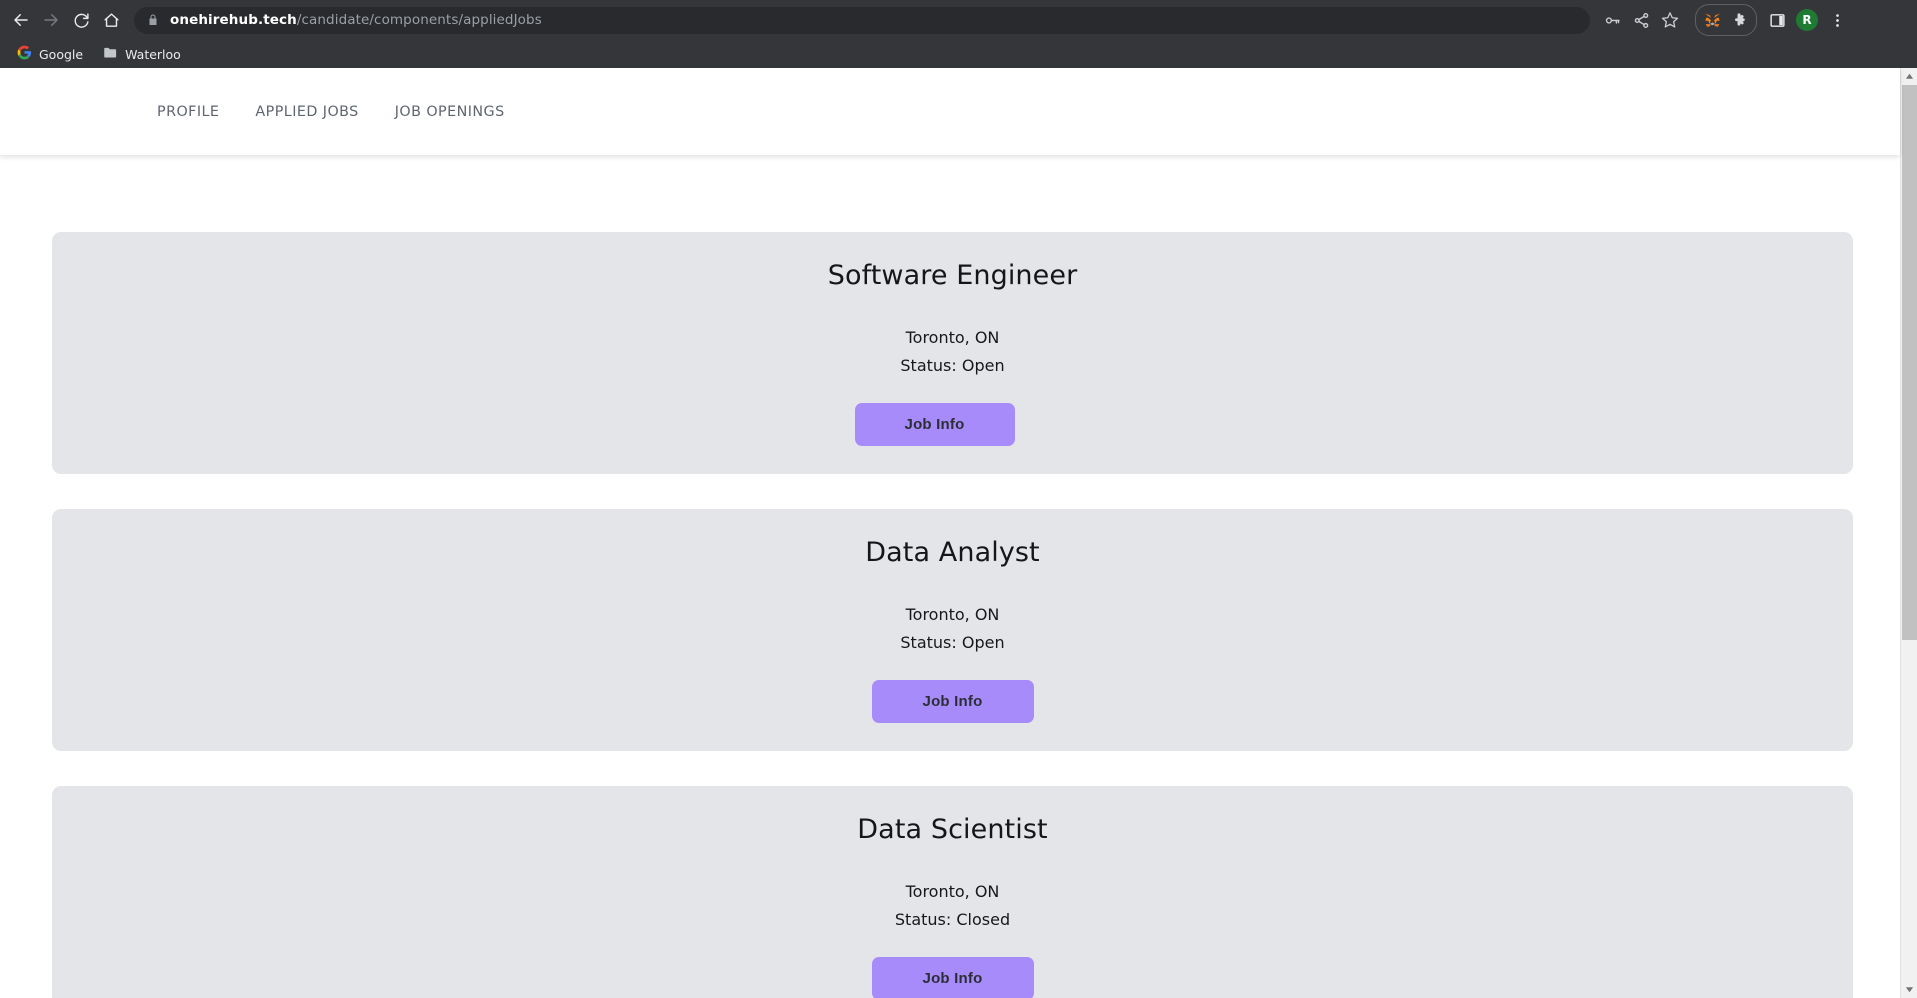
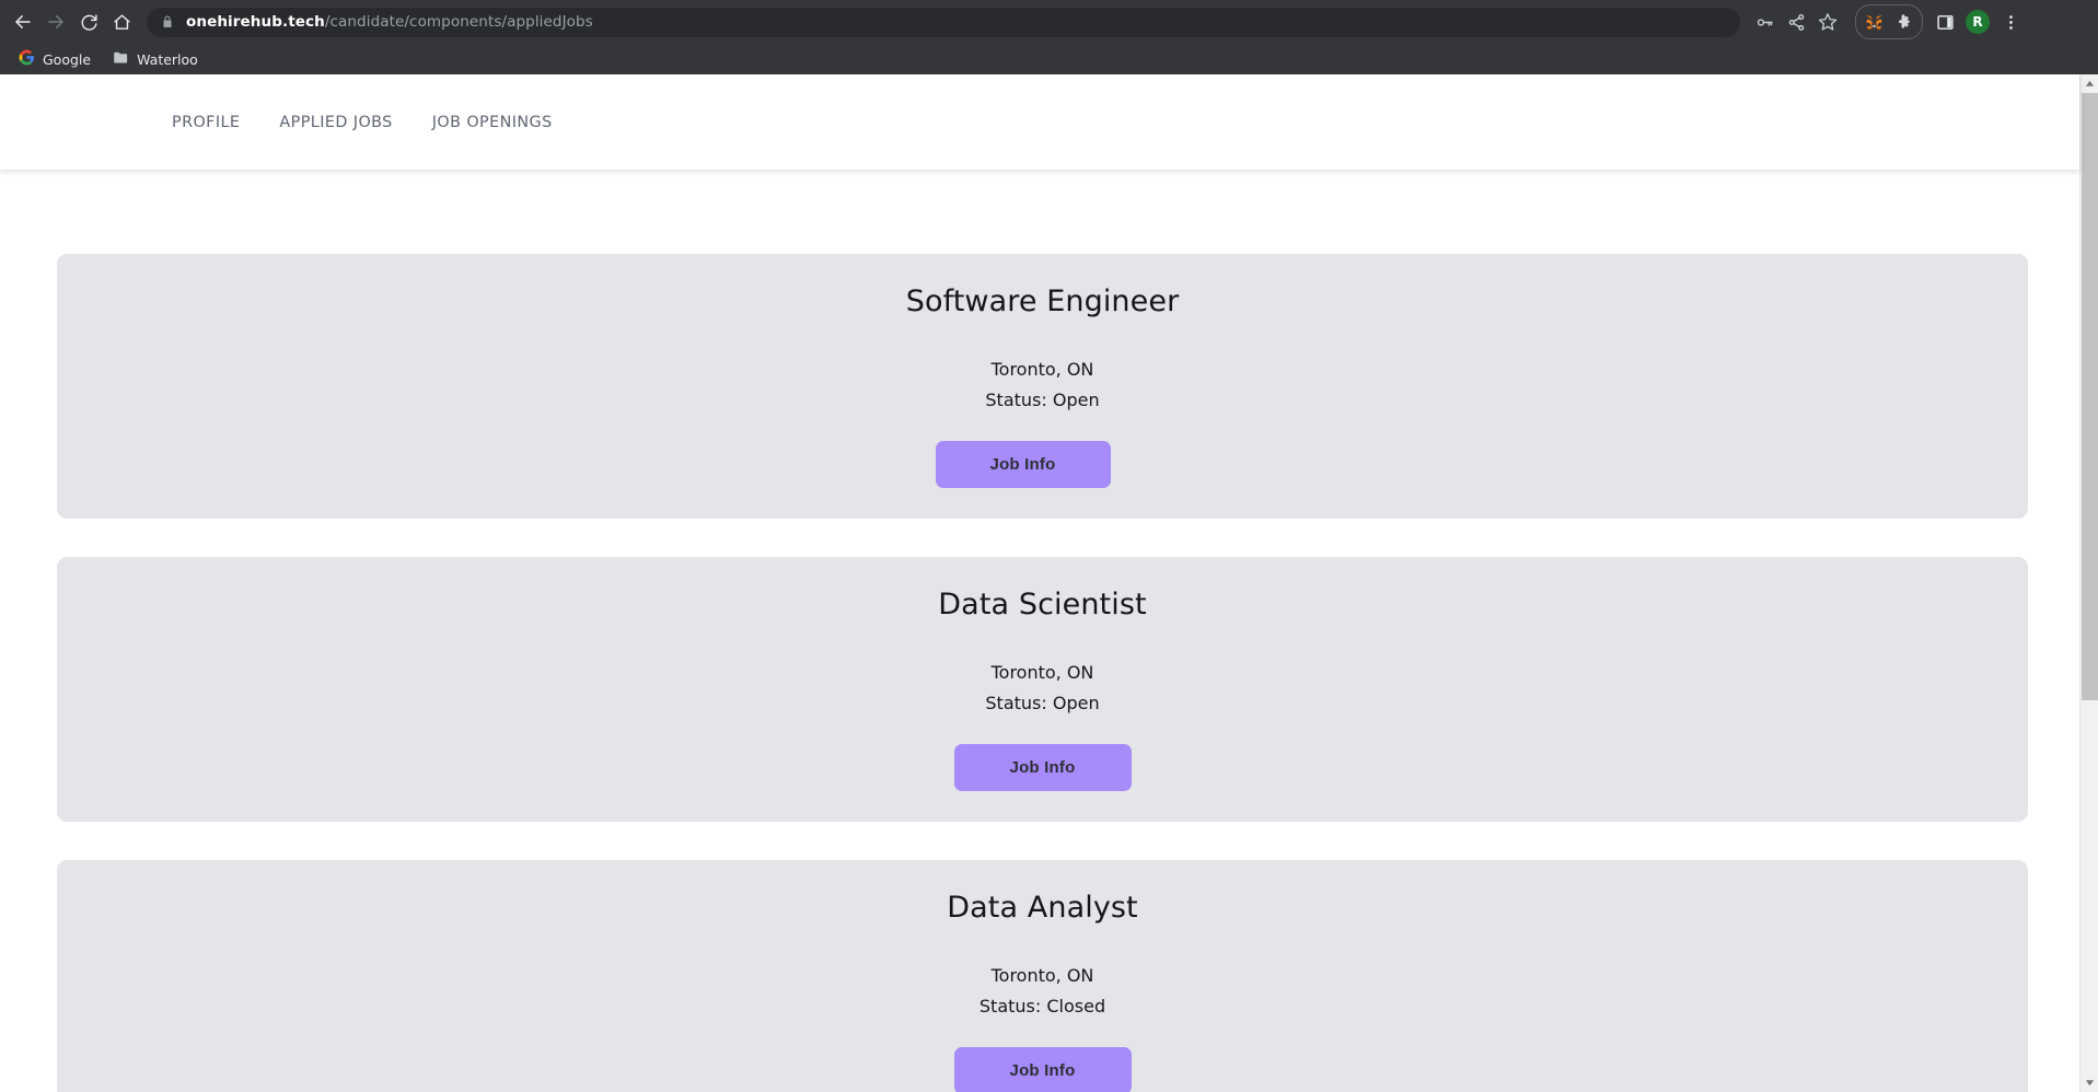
  onehirehub.tech/candidate/components/appliedJobs
  R
  Google
  Waterloo
  PROFILE
  APPLIED JOBS
  JOB OPENINGS
  Software Engineer
  Toronto, ON
  Status: Open
  Job Info
- Data Analyst
+ Data Scientist
  Toronto, ON
  Status: Open
  Job Info
- Data Scientist
+ Data Analyst
  Toronto, ON
  Status: Closed
  Job Info
